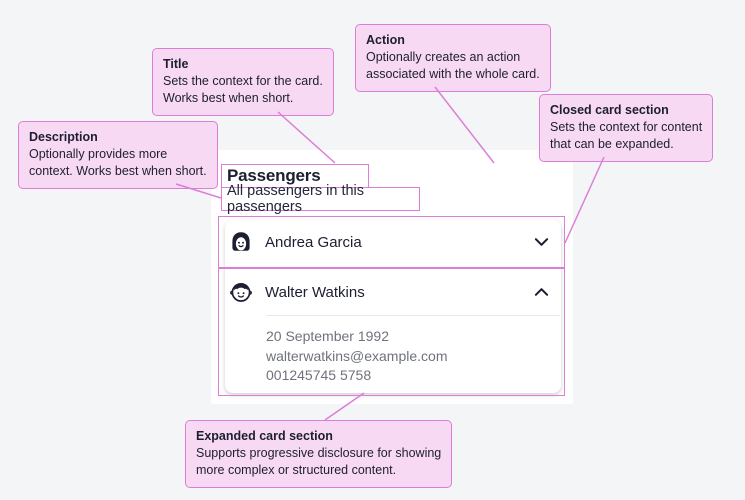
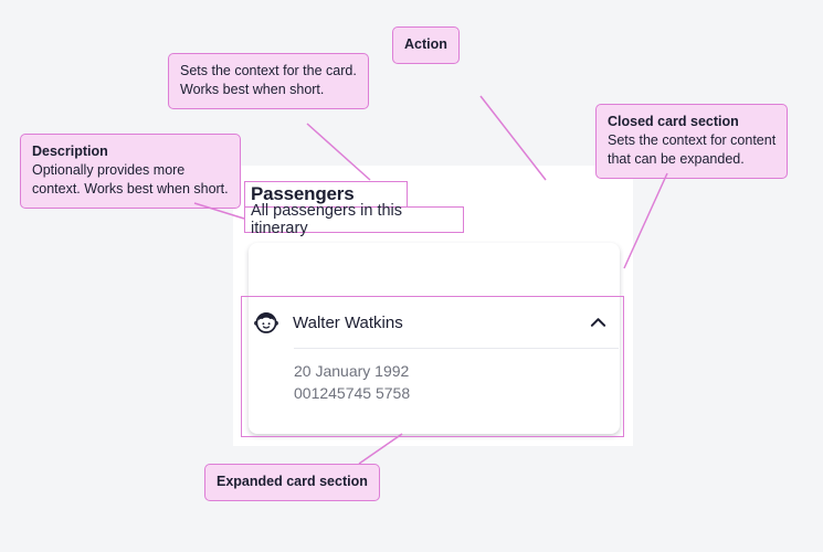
  Passengers
- All passengers in this passengers
+ All passengers in this itinerary
- Andrea Garcia
  Walter Watkins
- 20 September 1992
+ 20 January 1992
- walterwatkins@example.com
  001245745 5758
- Title
  Sets the context for the card.
  Works best when short.
  Action
- Optionally creates an action
- associated with the whole card.
  Description
  Optionally provides more
  context. Works best when short.
  Closed card section
  Sets the context for content
  that can be expanded.
  Expanded card section
- Supports progressive disclosure for showing
- more complex or structured content.
